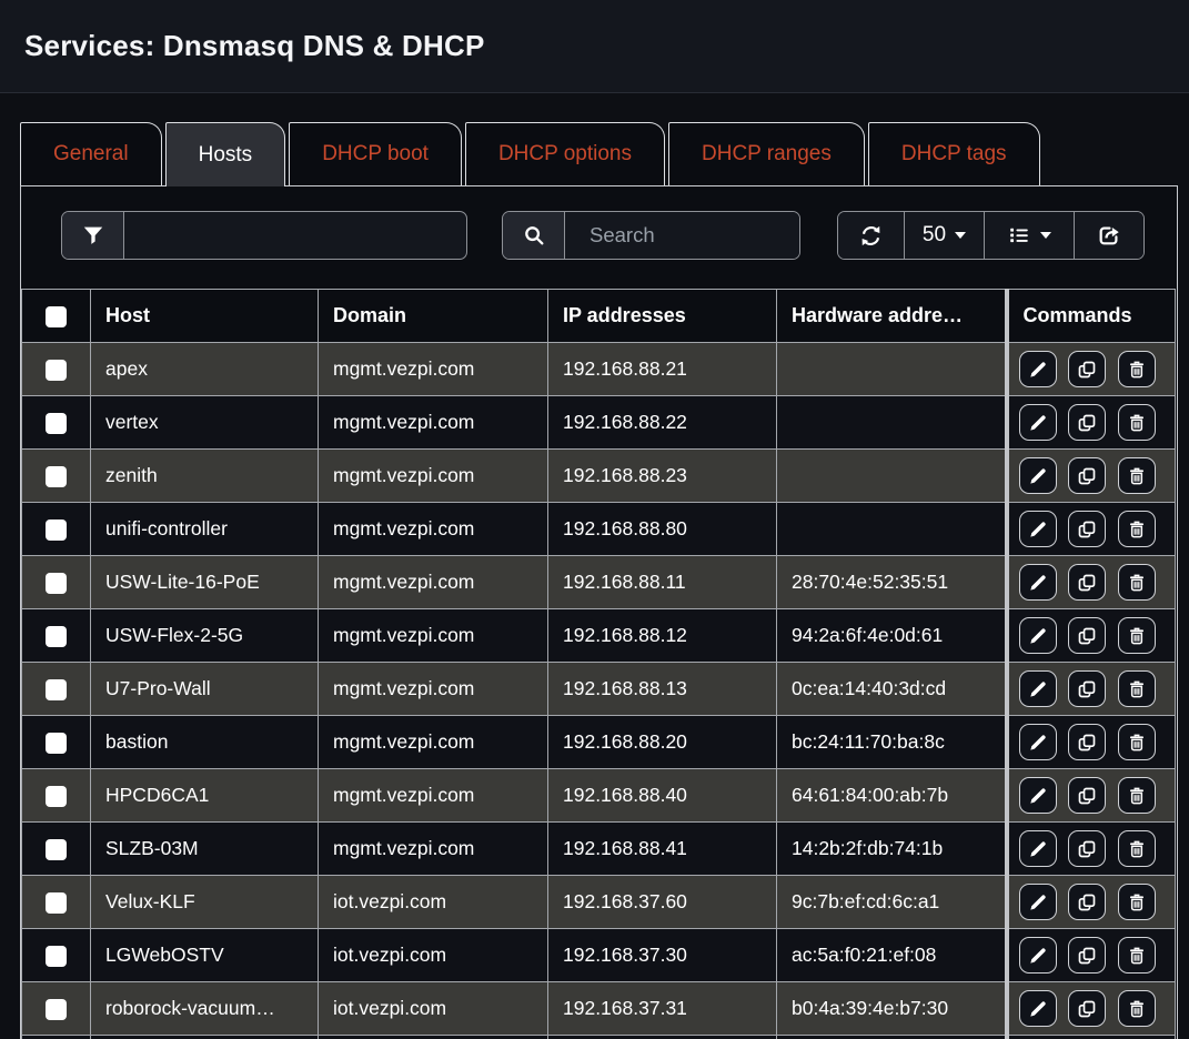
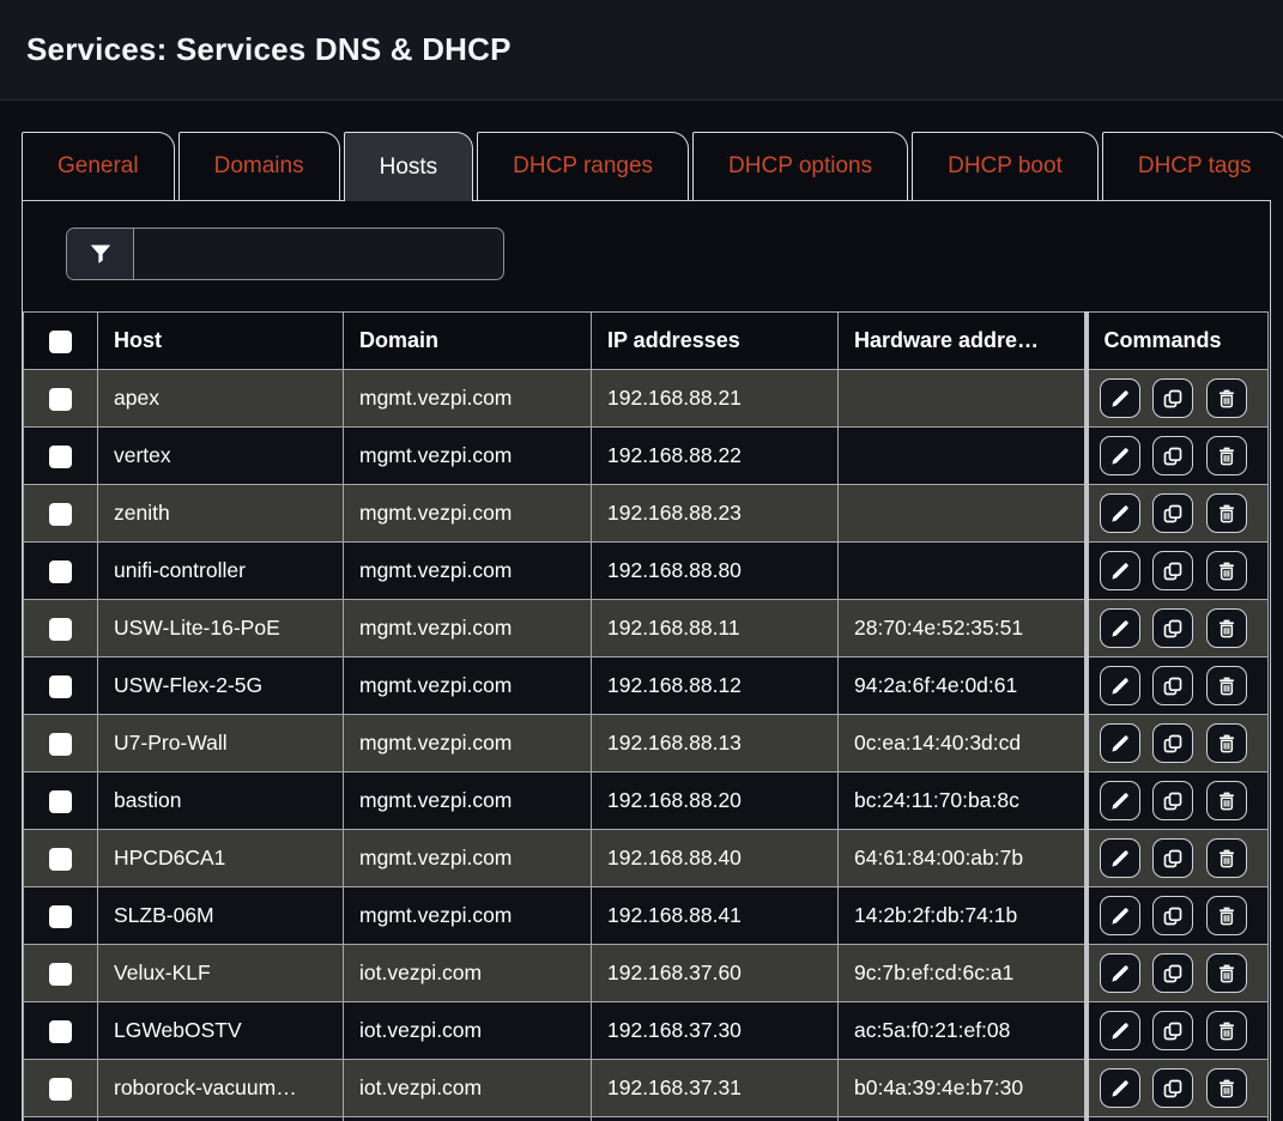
- Services: Dnsmasq DNS & DHCP
+ Services: Services DNS & DHCP
  General
+ Domains
  Hosts
- DHCP boot
+ DHCP ranges
  DHCP options
- DHCP ranges
+ DHCP boot
  DHCP tags
- Search
- 50
  	Host	Domain	IP addresses	Hardware addre…	Commands
  	apex	mgmt.vezpi.com	192.168.88.21
  	vertex	mgmt.vezpi.com	192.168.88.22
  	zenith	mgmt.vezpi.com	192.168.88.23
  	unifi-controller	mgmt.vezpi.com	192.168.88.80
  	USW-Lite-16-PoE	mgmt.vezpi.com	192.168.88.11	28:70:4e:52:35:51
  	USW-Flex-2-5G	mgmt.vezpi.com	192.168.88.12	94:2a:6f:4e:0d:61
  	U7-Pro-Wall	mgmt.vezpi.com	192.168.88.13	0c:ea:14:40:3d:cd
  	bastion	mgmt.vezpi.com	192.168.88.20	bc:24:11:70:ba:8c
  	HPCD6CA1	mgmt.vezpi.com	192.168.88.40	64:61:84:00:ab:7b
- 	SLZB-03M	mgmt.vezpi.com	192.168.88.41	14:2b:2f:db:74:1b
+ 	SLZB-06M	mgmt.vezpi.com	192.168.88.41	14:2b:2f:db:74:1b
  	Velux-KLF	iot.vezpi.com	192.168.37.60	9c:7b:ef:cd:6c:a1
  	LGWebOSTV	iot.vezpi.com	192.168.37.30	ac:5a:f0:21:ef:08
  	roborock-vacuum…	iot.vezpi.com	192.168.37.31	b0:4a:39:4e:b7:30
